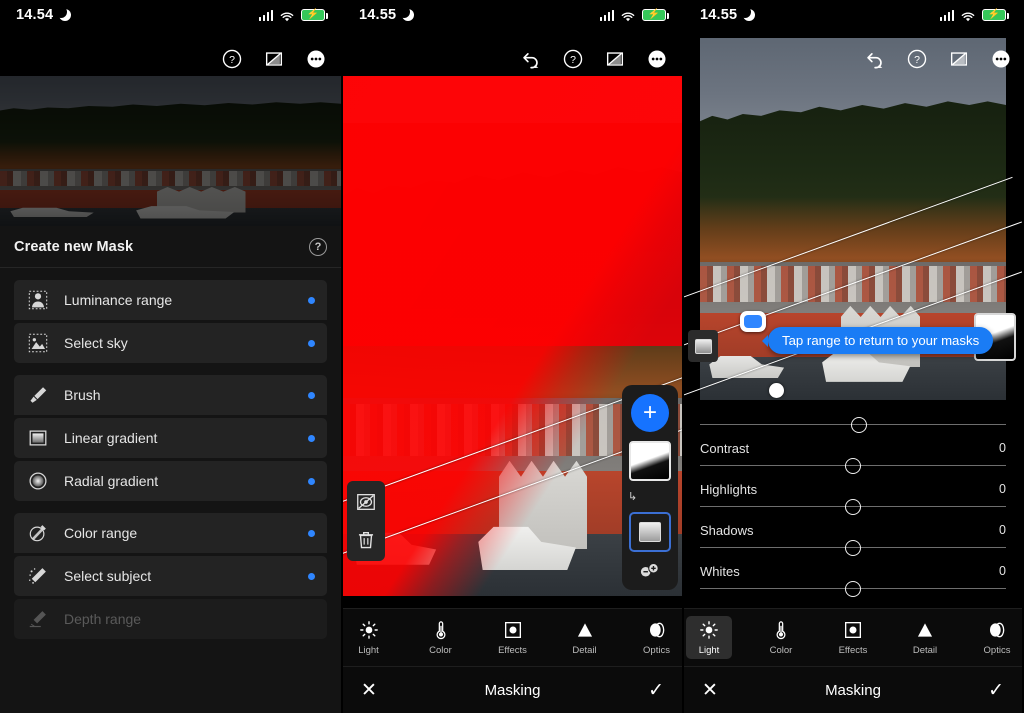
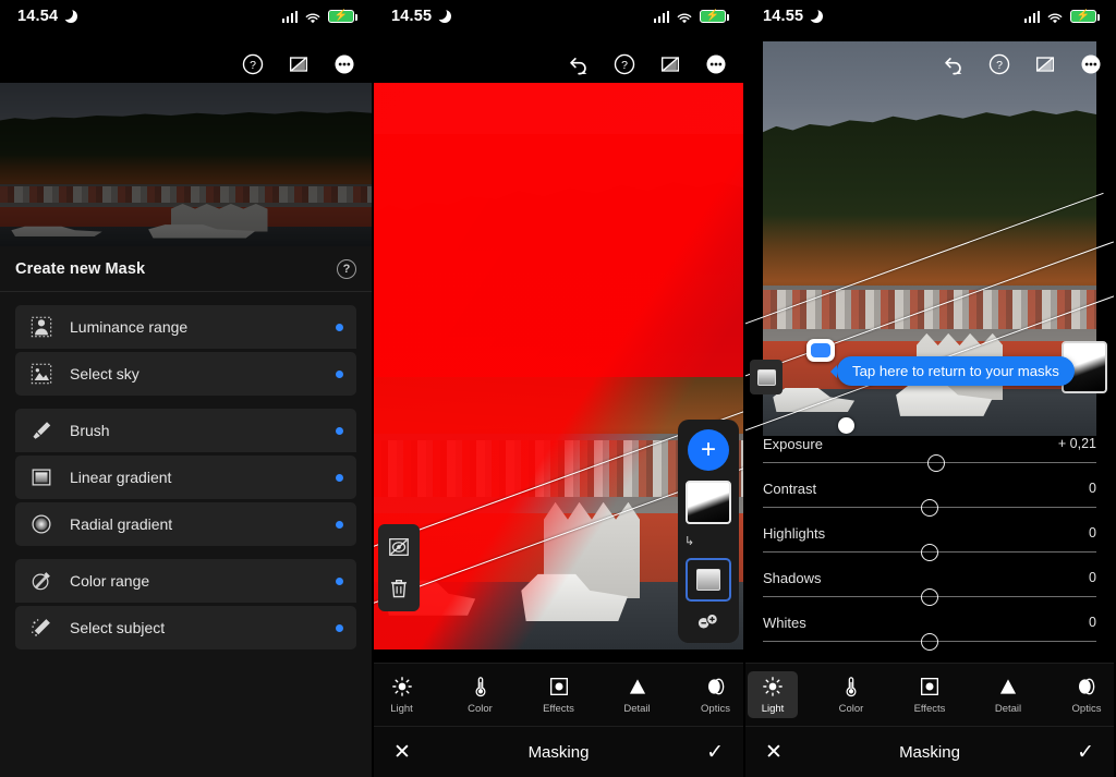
  14.54
  ⚡
  ?
  Create new Mask
  ?
  Luminance range
  Select sky
  Brush
  Linear gradient
  Radial gradient
  Color range
  Select subject
- Depth range
  14.55
  ⚡
  ?
  +
  ↳
  Light
  Color
  Effects
  Detail
  Optics
  ✕
  Masking
  ✓
  14.55
  ⚡
  ?
- Tap range to return to your masks
+ Tap here to return to your masks
+ Exposure
+ + 0,21
  Contrast
  0
  Highlights
  0
  Shadows
  0
  Whites
  0
  Light
  Color
  Effects
  Detail
  Optics
  ✕
  Masking
  ✓
